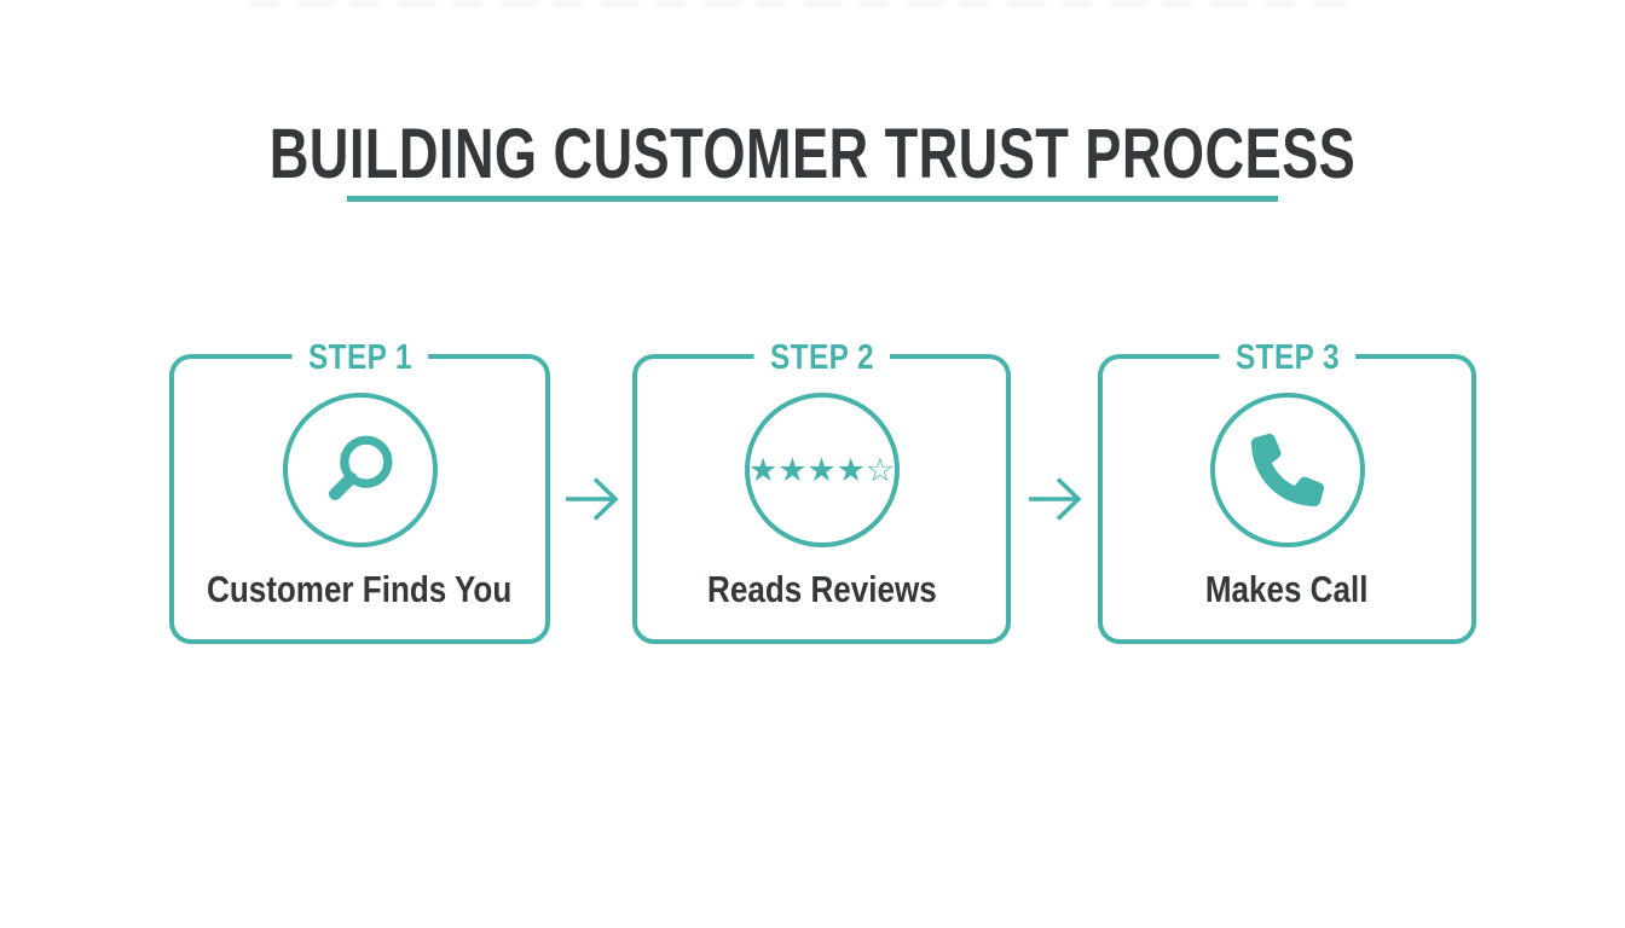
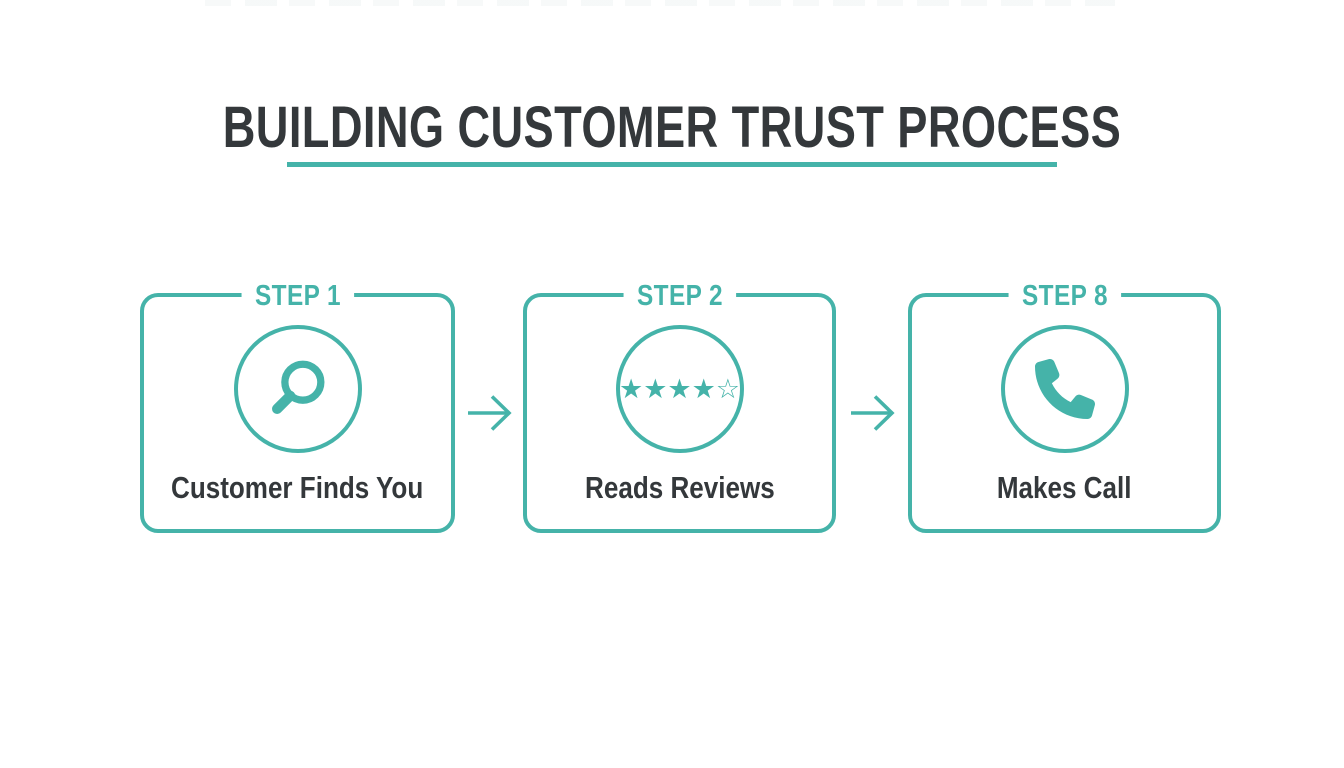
  BUILDING CUSTOMER TRUST PROCESS
  STEP 1
  Customer Finds You
  STEP 2
  ★★★★☆
  Reads Reviews
- STEP 3
+ STEP 8
  Makes Call
